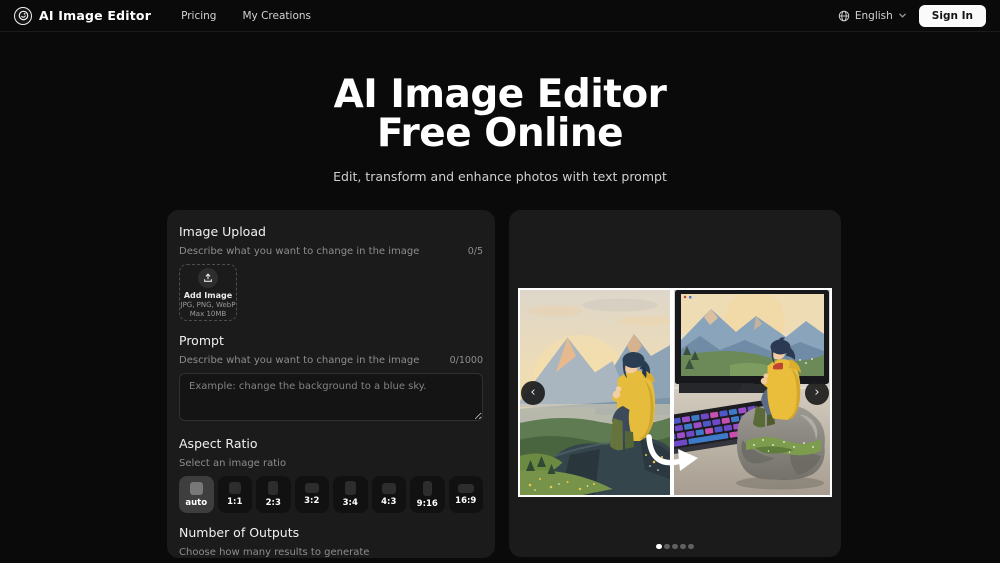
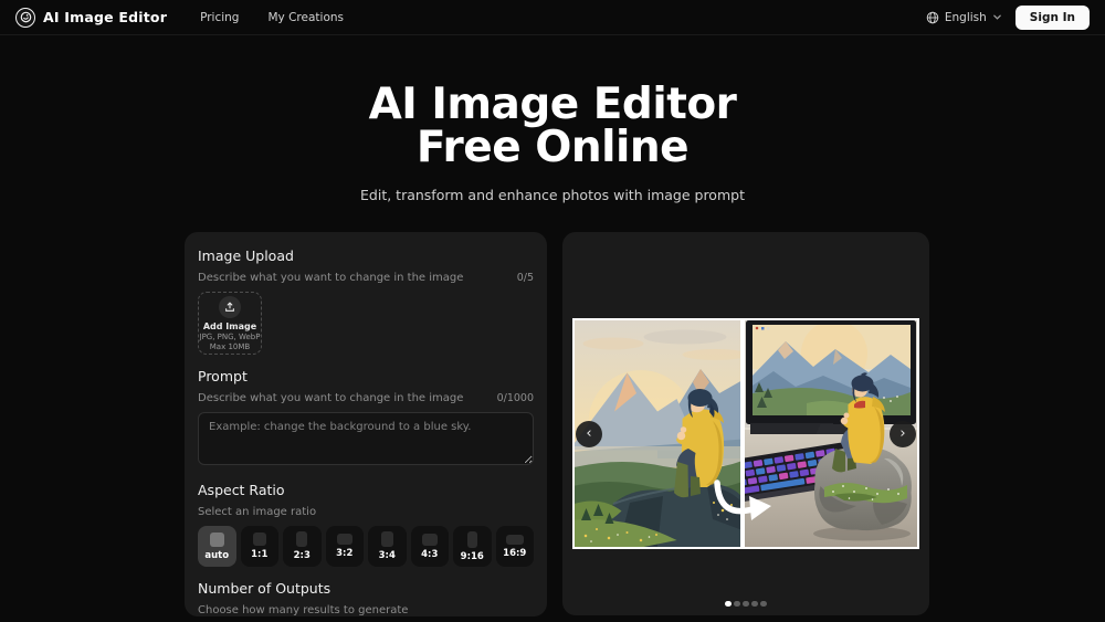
  AI Image Editor
  Pricing
  My Creations
  English
  Sign In
  AI Image Editor
  Free Online
- Edit, transform and enhance photos with text prompt
+ Edit, transform and enhance photos with image prompt
  Image Upload
  Describe what you want to change in the image
  0/5
  Add Image
  JPG, PNG, WebP
  Max 10MB
  Prompt
  Describe what you want to change in the image
  0/1000
  Example: change the background to a blue sky.
  Aspect Ratio
  Select an image ratio
  auto
  1:1
  2:3
  3:2
  3:4
  4:3
  9:16
  16:9
  Number of Outputs
  Choose how many results to generate
  ‹
  ›
